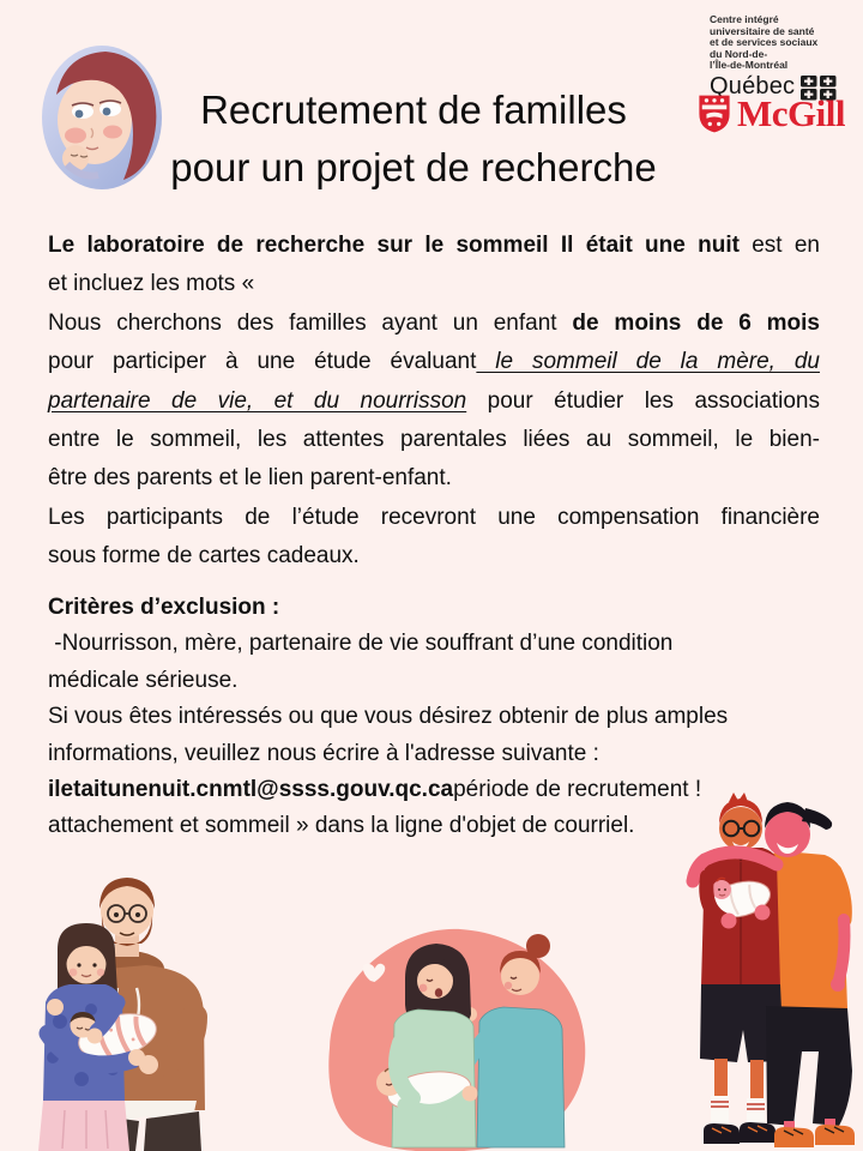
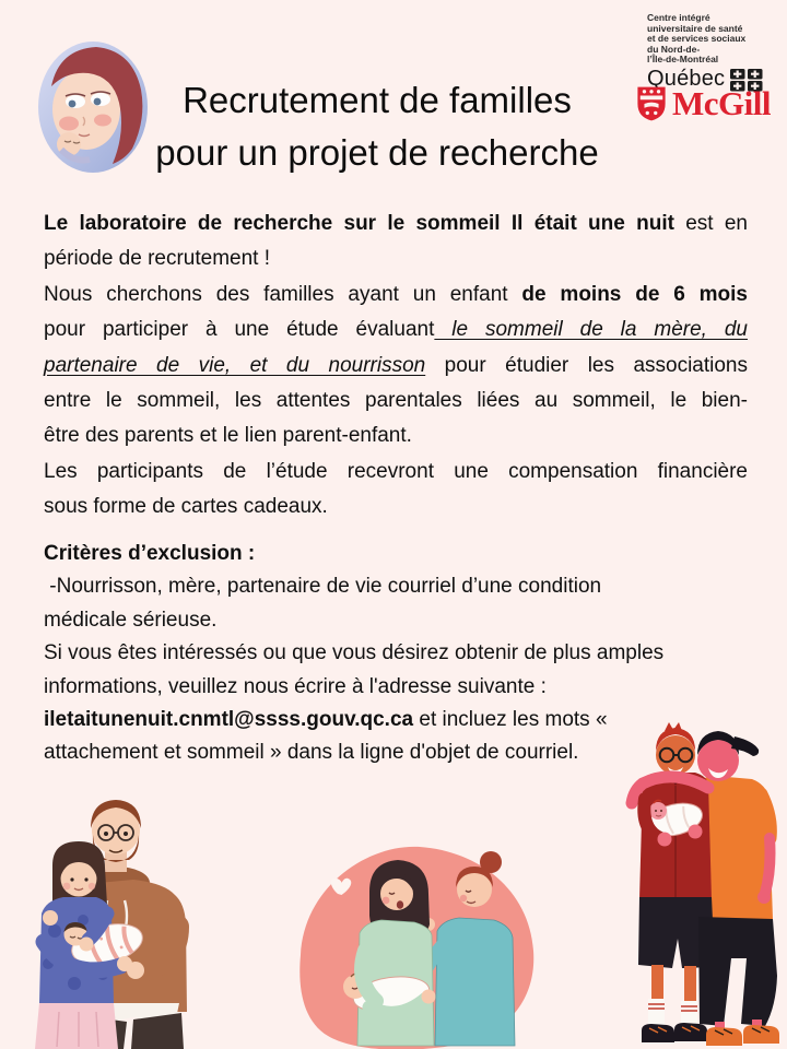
  Recrutement de familles
  pour un projet de recherche
  Centre intégré
  universitaire de santé
  et de services sociaux
  du Nord-de-
  l’Île-de-Montréal
  Québec
  McGill
  Le laboratoire de recherche sur le sommeil Il était une nuit est en
- et incluez les mots «
+ période de recrutement !
  Nous cherchons des familles ayant un enfant de moins de 6 mois
  pour participer à une étude évaluant le sommeil de la mère, du
  partenaire de vie, et du nourrisson pour étudier les associations
  entre le sommeil, les attentes parentales liées au sommeil, le bien-
  être des parents et le lien parent-enfant.
  Les participants de l’étude recevront une compensation financière
  sous forme de cartes cadeaux.
  Critères d’exclusion :
- -Nourrisson, mère, partenaire de vie souffrant d’une condition
+ -Nourrisson, mère, partenaire de vie courriel d’une condition
  médicale sérieuse.
  Si vous êtes intéressés ou que vous désirez obtenir de plus amples
  informations, veuillez nous écrire à l'adresse suivante :
- iletaitunenuit.cnmtl@ssss.gouv.qc.capériode de recrutement !
+ iletaitunenuit.cnmtl@ssss.gouv.qc.ca et incluez les mots «
  attachement et sommeil » dans la ligne d'objet de courriel.
